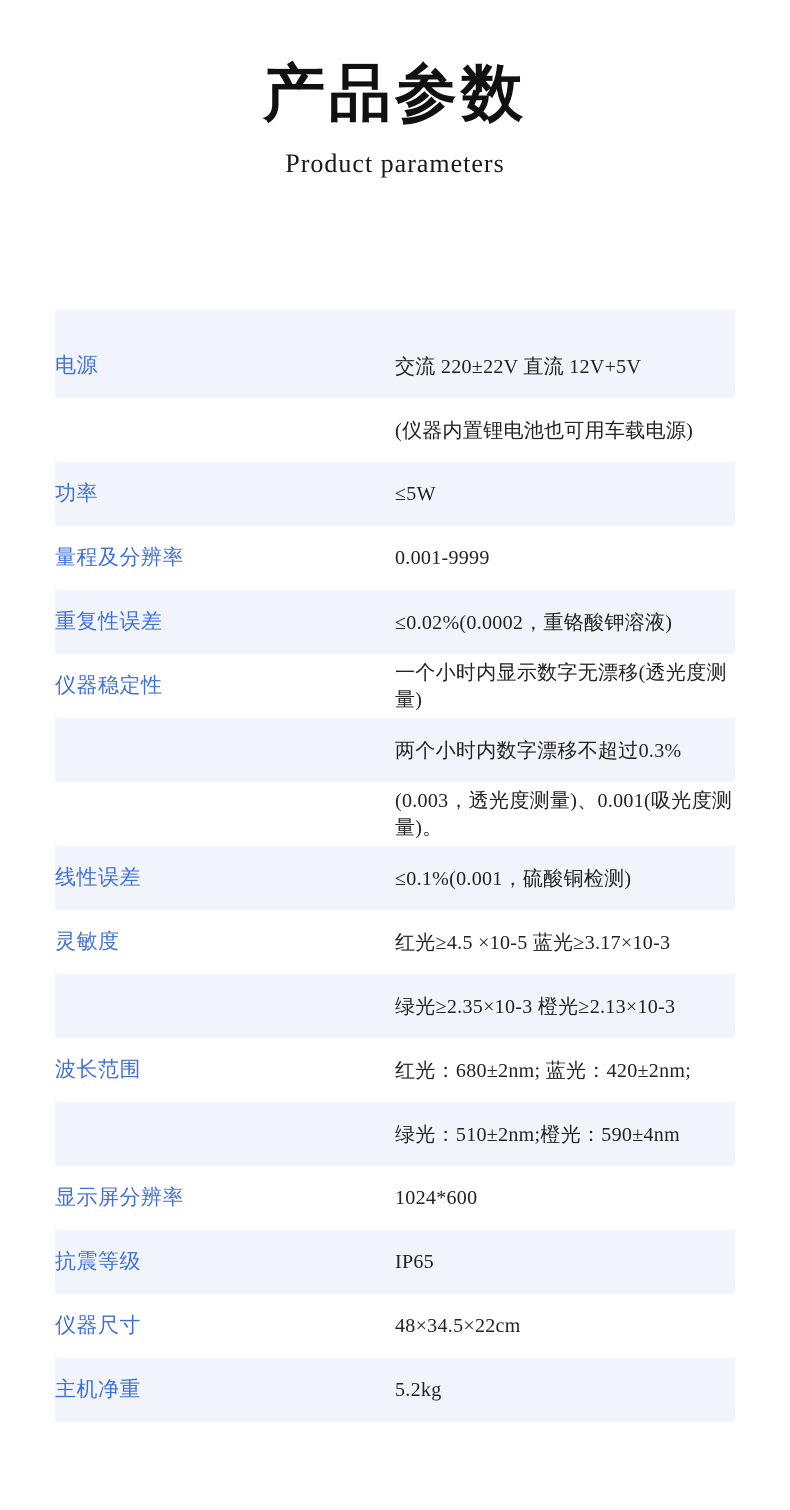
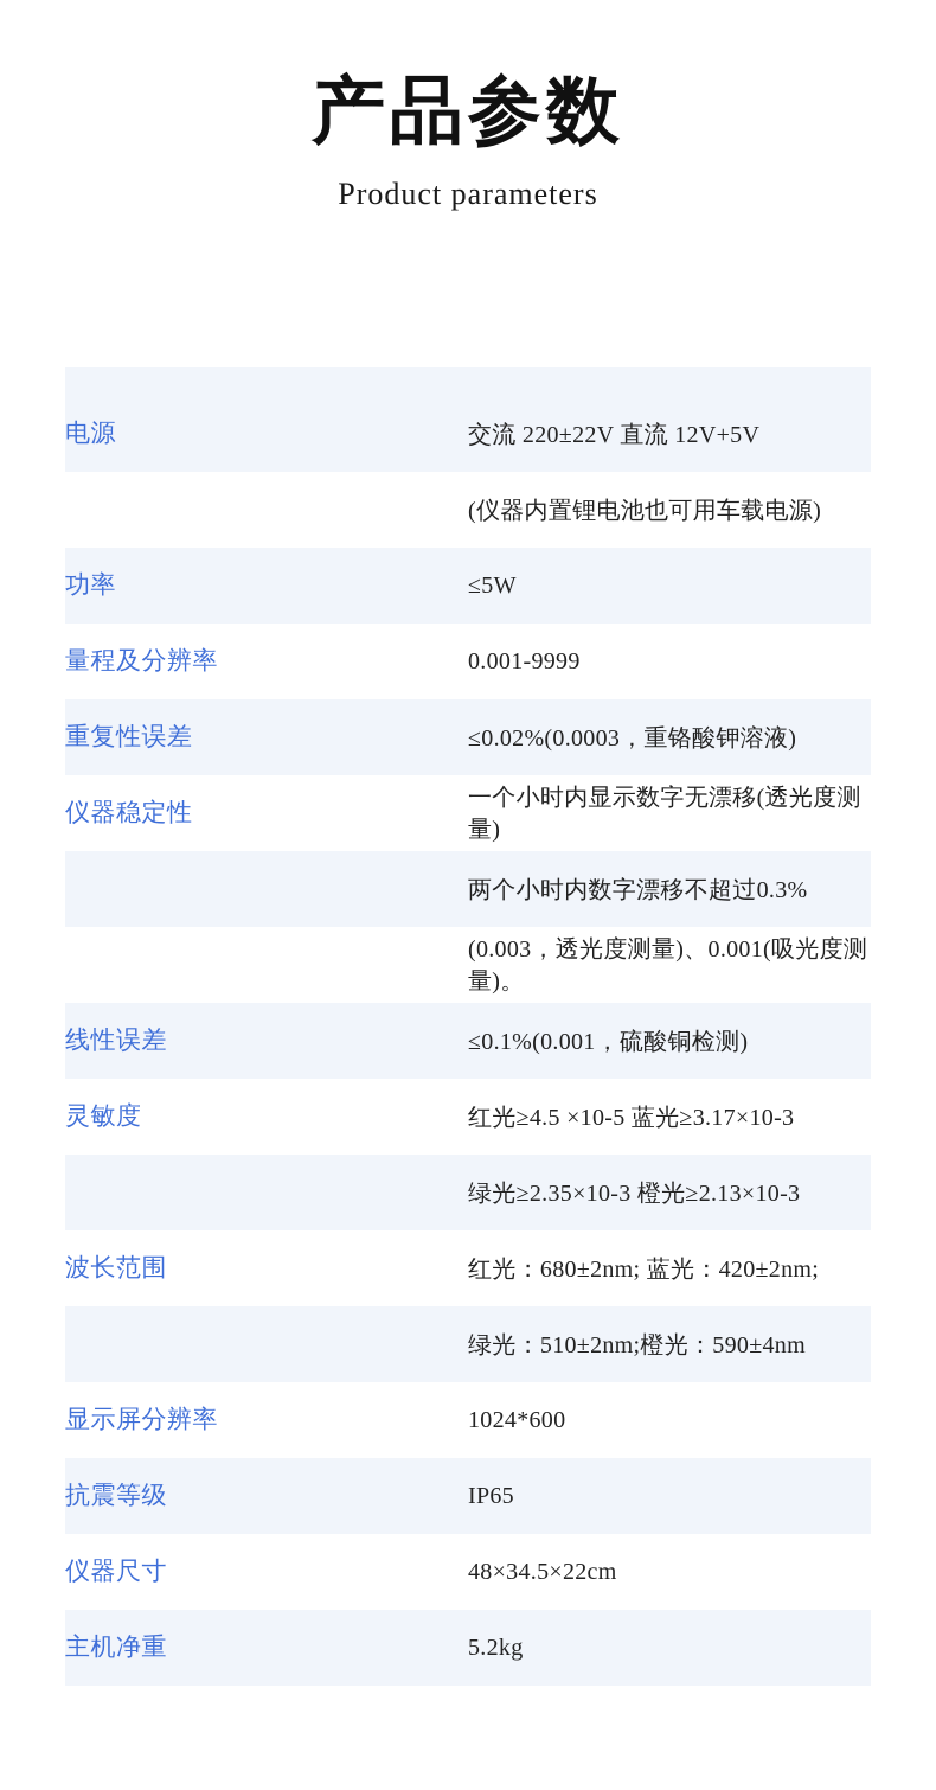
  产品参数
  Product parameters
  电源	交流 220±22V 直流 12V+5V
  	(仪器内置锂电池也可用车载电源)
  功率	≤5W
  量程及分辨率	0.001-9999
- 重复性误差	≤0.02%(0.0002，重铬酸钾溶液)
+ 重复性误差	≤0.02%(0.0003，重铬酸钾溶液)
  仪器稳定性	一个小时内显示数字无漂移(透光度测量)
  	两个小时内数字漂移不超过0.3%
  	(0.003，透光度测量)、0.001(吸光度测量)。
  线性误差	≤0.1%(0.001，硫酸铜检测)
  灵敏度	红光≥4.5 ×10-5 蓝光≥3.17×10-3
  	绿光≥2.35×10-3 橙光≥2.13×10-3
  波长范围	红光：680±2nm; 蓝光：420±2nm;
  	绿光：510±2nm;橙光：590±4nm
  显示屏分辨率	1024*600
  抗震等级	IP65
  仪器尺寸	48×34.5×22cm
  主机净重	5.2kg
